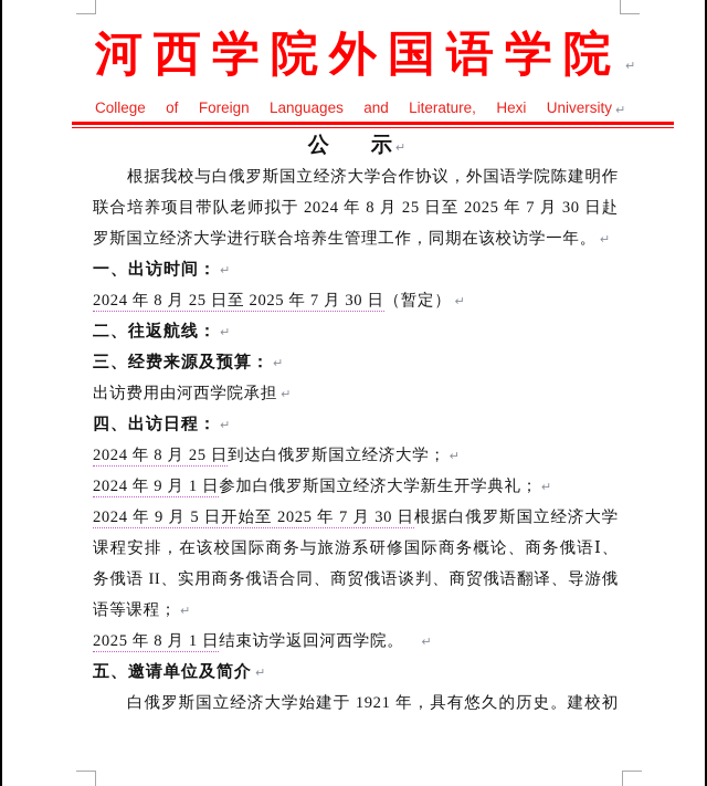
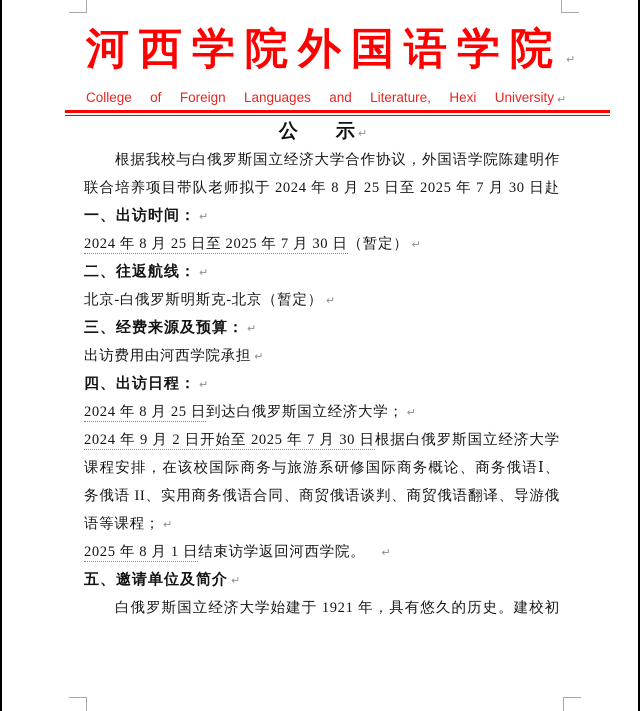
  河西学院外国语学院 ↵
  College of Foreign Languages and Literature, Hexi University
  ↵
  公 示 ↵
  根据我校与白俄罗斯国立经济大学合作协议，外国语学院陈建明作
  联合培养项目带队老师拟于 2024 年 8 月 25 日至 2025 年 7 月 30 日赴
- 罗斯国立经济大学进行联合培养生管理工作，同期在该校访学一年。 ↵
  一、出访时间： ↵
  2024 年 8 月 25 日至 2025 年 7 月 30 日（暂定） ↵
  二、往返航线： ↵
+ 北京-白俄罗斯明斯克-北京（暂定） ↵
  三、经费来源及预算： ↵
  出访费用由河西学院承担 ↵
  四、出访日程： ↵
  2024 年 8 月 25 日到达白俄罗斯国立经济大学； ↵
- 2024 年 9 月 1 日参加白俄罗斯国立经济大学新生开学典礼； ↵
- 2024 年 9 月 5 日开始至 2025 年 7 月 30 日根据白俄罗斯国立经济大学
+ 2024 年 9 月 2 日开始至 2025 年 7 月 30 日根据白俄罗斯国立经济大学
  课程安排，在该校国际商务与旅游系研修国际商务概论、商务俄语Ⅰ、
  务俄语 II、实用商务俄语合同、商贸俄语谈判、商贸俄语翻译、导游俄
  语等课程； ↵
  2025 年 8 月 1 日结束访学返回河西学院。 ↵
  五、邀请单位及简介 ↵
  白俄罗斯国立经济大学始建于 1921 年，具有悠久的历史。建校初
